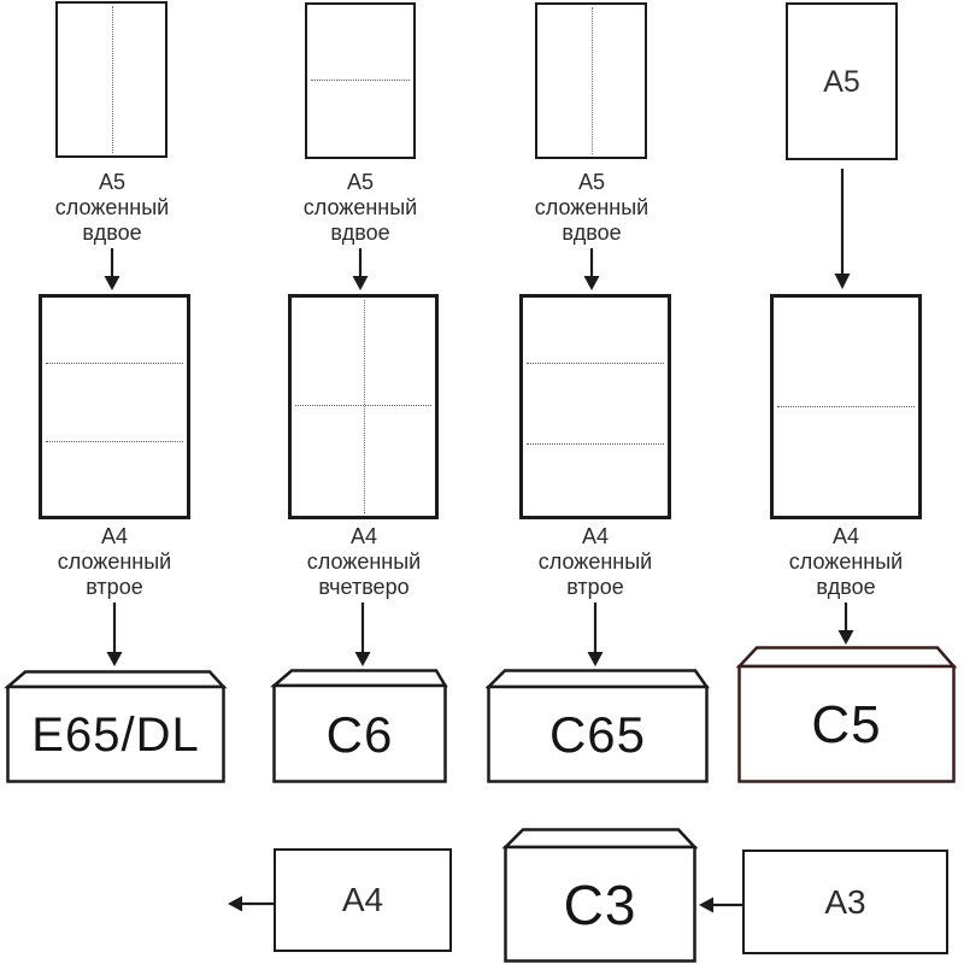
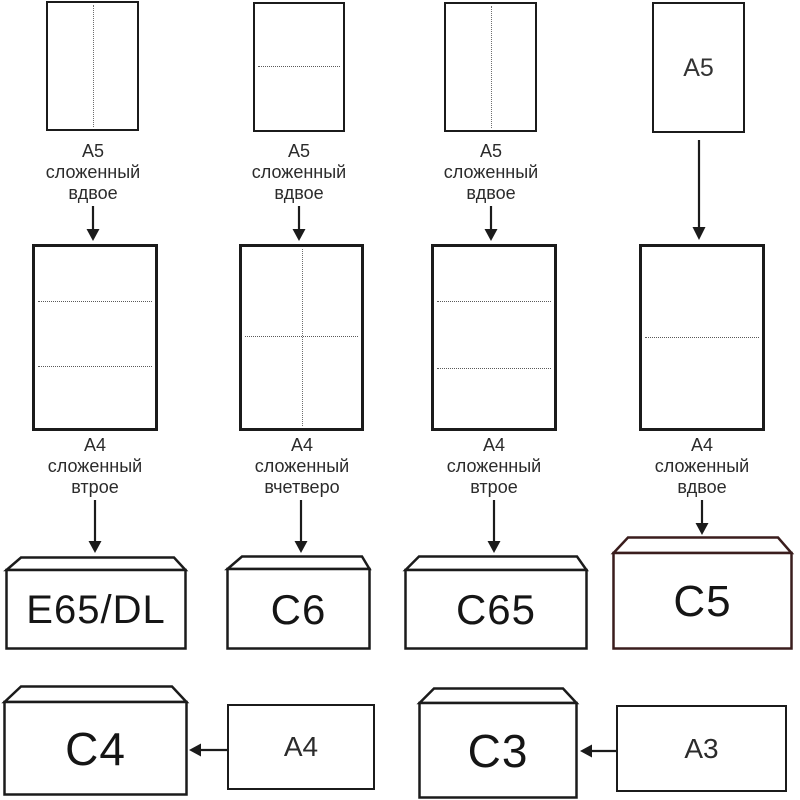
  A5
  A5
  сложенный
  вдвое
  A5
  сложенный
  вдвое
  A5
  сложенный
  вдвое
  A4
  сложенный
  втрое
  A4
  сложенный
  вчетверо
  A4
  сложенный
  втрое
  A4
  сложенный
  вдвое
  E65/DL
  C6
  C65
  C5
+ C4
  A4
  C3
  A3
